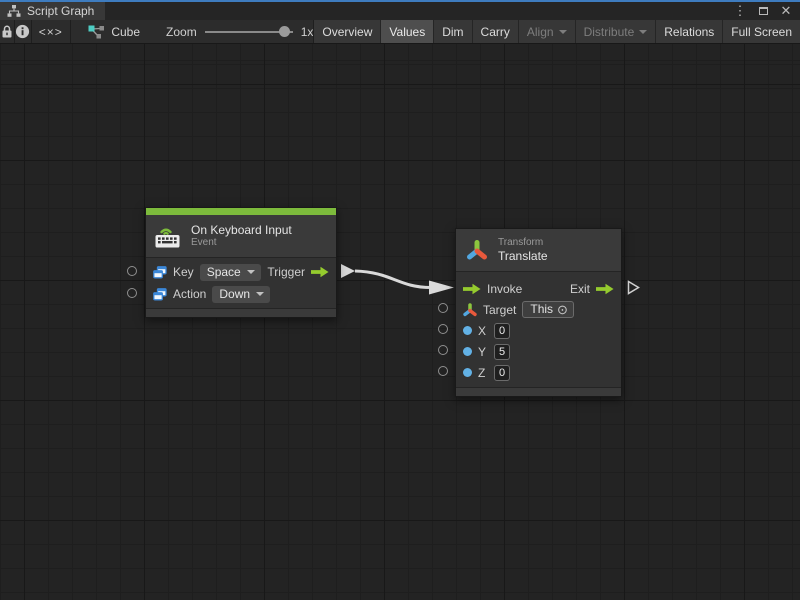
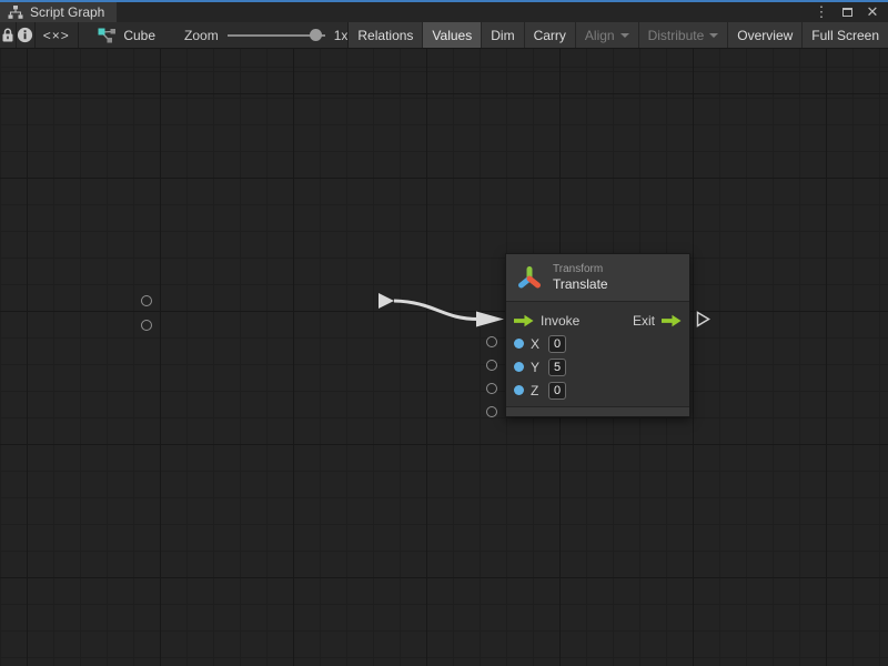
  Script Graph
  ⋮
  ✕
  <×>
  Cube
  Zoom
  1x
- Overview
+ Relations
  Values
  Dim
  Carry
  Align
  Distribute
- Relations
+ Overview
  Full Screen
- On Keyboard Input
- Event
- Key
- Space
- Trigger
- Action
- Down
  Transform
  Translate
  Invoke
  Exit
- Target
- This
- ⊙
  X
  0
  Y
  5
  Z
  0
